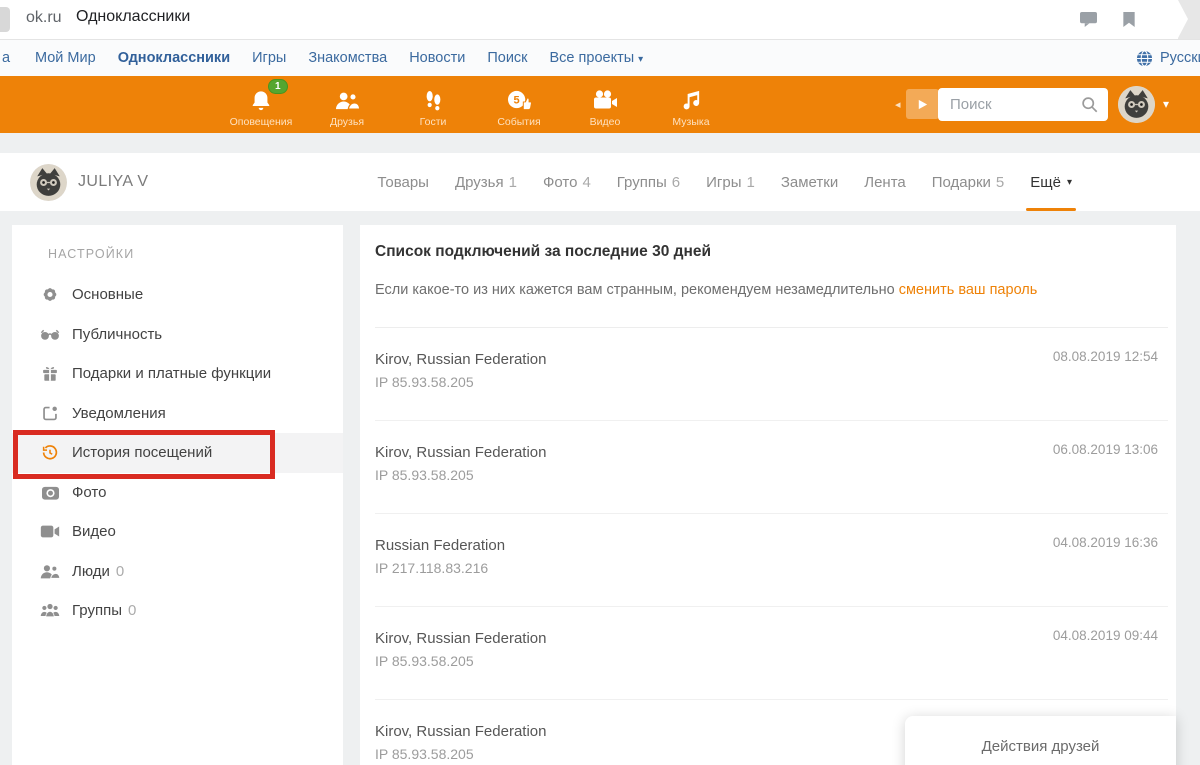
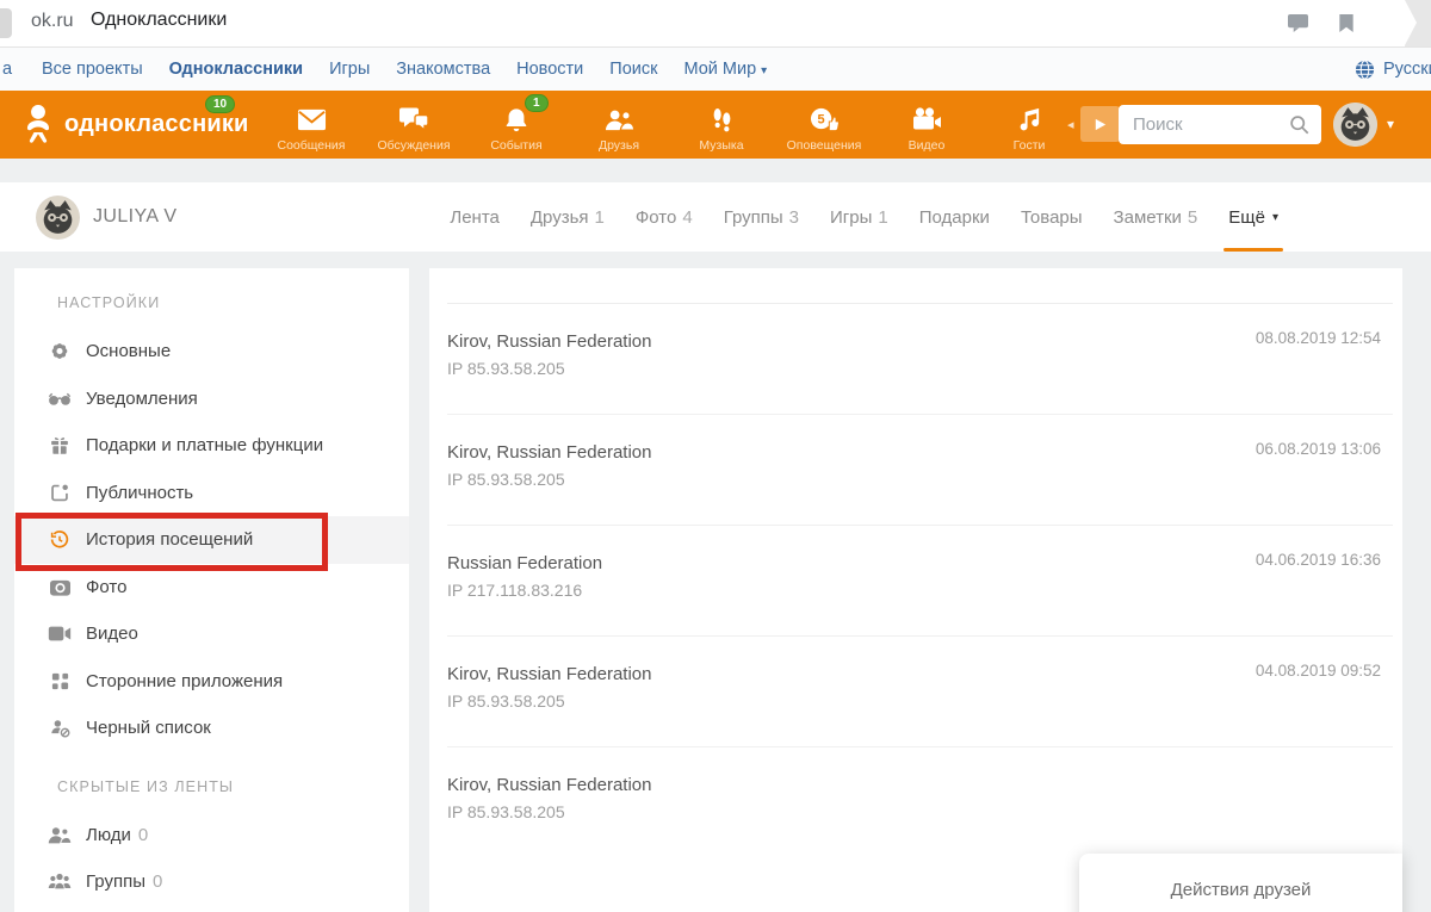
  ok.ru
  Одноклассники
  а
- Мой Мир
+ Все проекты
  Одноклассники
  Игры
  Знакомства
  Новости
  Поиск
- Все проекты ▾
+ Мой Мир ▾
  Русск
+ одноклассники
+ 10
+ Сообщения
+ Обсуждения
  1
- Оповещения
+ События
  Друзья
- Гости
+ Музыка
  5
- События
+ Оповещения
  Видео
- Музыка
+ Гости
  ◂
  Поиск
  ▾
  JULIYA V
- Товары
+ Лента
  Друзья
  1
  Фото
  4
  Группы
- 6
+ 3
  Игры
  1
- Заметки
+ Подарки
- Лента
+ Товары
- Подарки
+ Заметки
  5
  Ещё
  ▾
  НАСТРОЙКИ
  Основные
- Публичность
+ Уведомления
  Подарки и платные функции
- Уведомления
+ Публичность
  История посещений
  Фото
  Видео
+ Сторонние приложения
+ Черный список
+ СКРЫТЫЕ ИЗ ЛЕНТЫ
  Люди
  0
  Группы
  0
- Список подключений за последние 30 дней
- Если какое-то из них кажется вам странным, рекомендуем незамедлительно сменить ваш пароль
  Kirov, Russian Federation
  IP 85.93.58.205
  08.08.2019 12:54
  Kirov, Russian Federation
  IP 85.93.58.205
  06.08.2019 13:06
  Russian Federation
  IP 217.118.83.216
- 04.08.2019 16:36
+ 04.06.2019 16:36
  Kirov, Russian Federation
  IP 85.93.58.205
- 04.08.2019 09:44
+ 04.08.2019 09:52
  Kirov, Russian Federation
  IP 85.93.58.205
  Действия друзей
